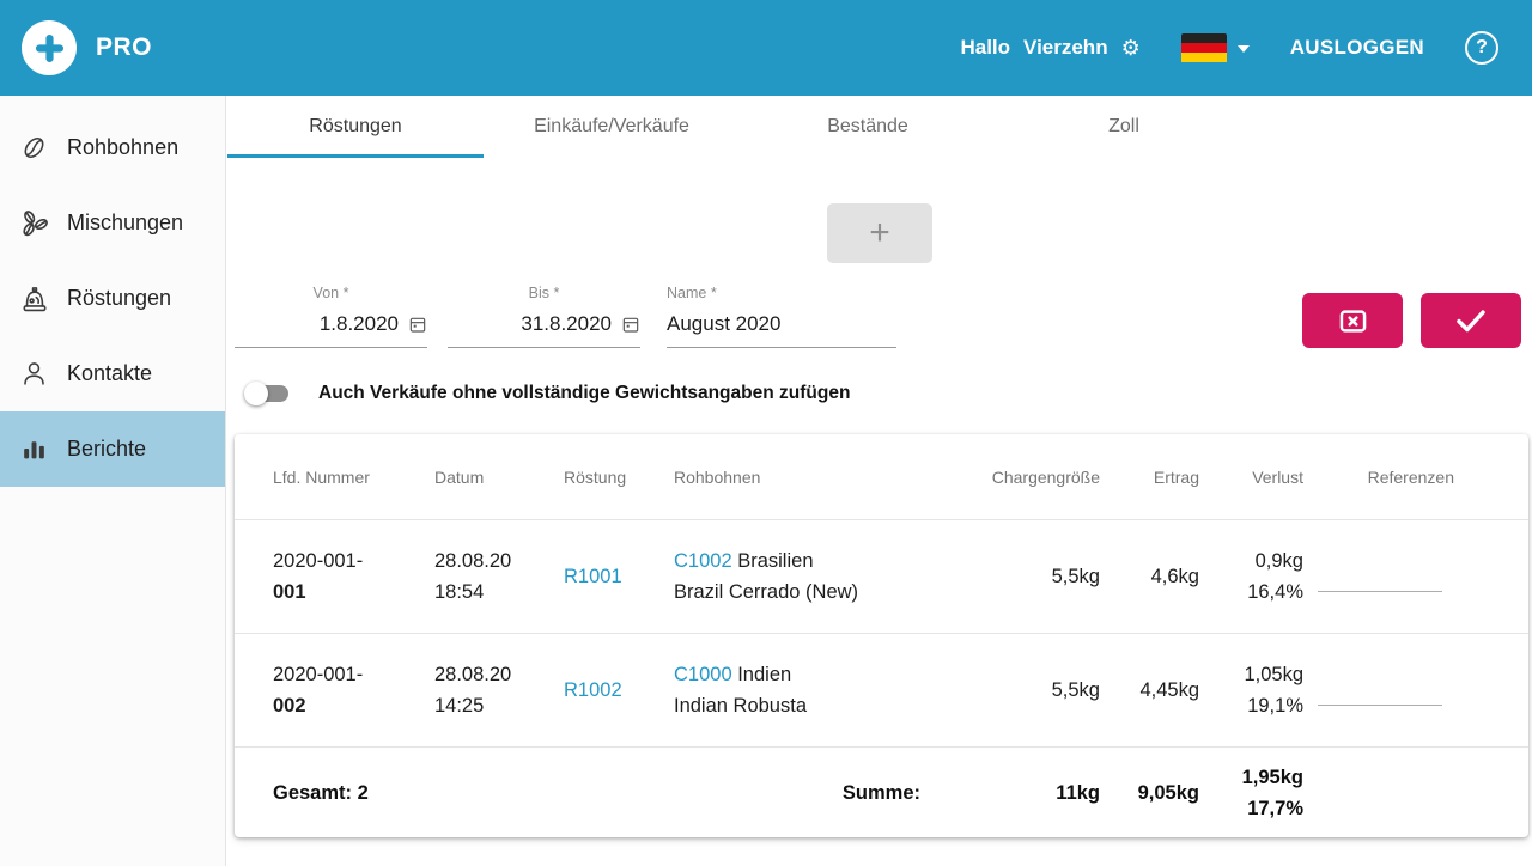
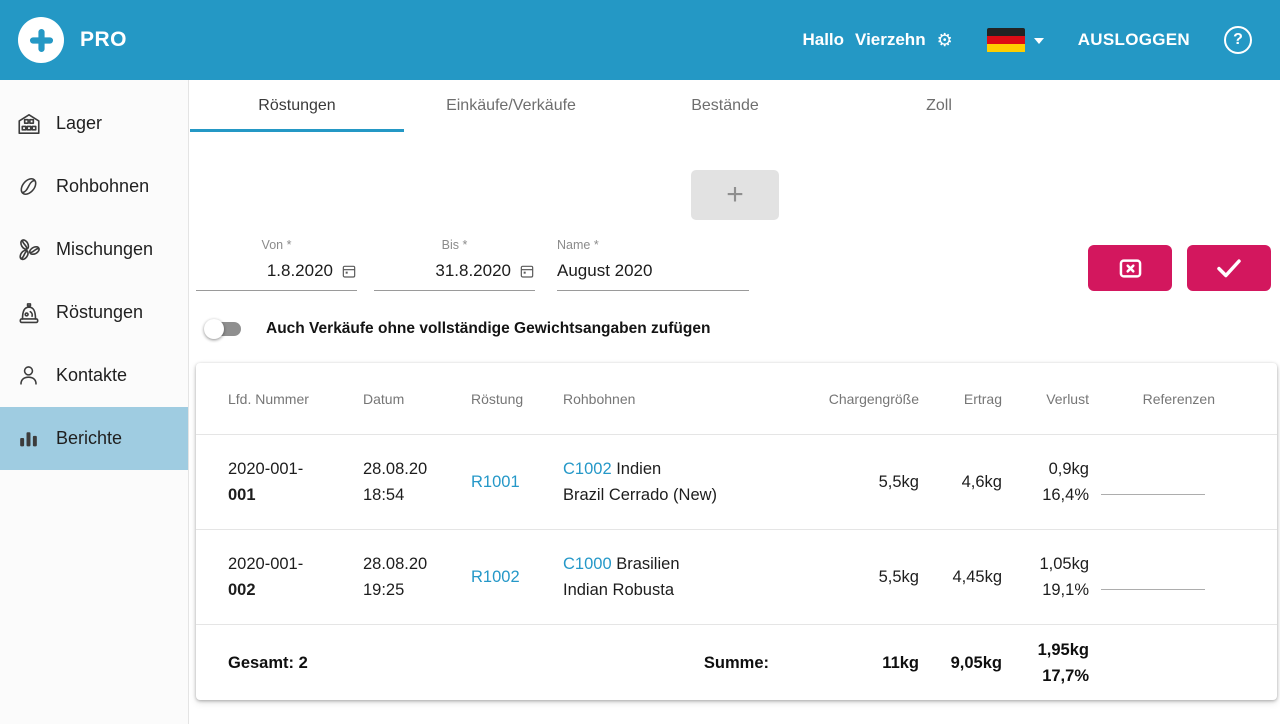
  PRO
  Hallo
  Vierzehn
  ⚙
  AUSLOGGEN
  ?
+ Lager
  Rohbohnen
  Mischungen
  Röstungen
  Kontakte
  Berichte
  Röstungen
  Einkäufe/Verkäufe
  Bestände
  Zoll
  +
  Von *
  1.8.2020
  Bis *
  31.8.2020
  Name *
  August 2020
  Auch Verkäufe ohne vollständige Gewichtsangaben zufügen
  Lfd. Nummer
  Datum
  Röstung
  Rohbohnen
  Chargengröße
  Ertrag
  Verlust
  Referenzen
  2020-001-
  001
  28.08.20
  18:54
  R1001
- C1002 Brasilien
+ C1002 Indien
  Brazil Cerrado (New)
  5,5kg
  4,6kg
  0,9kg
  16,4%
  2020-001-
  002
  28.08.20
- 14:25
+ 19:25
  R1002
- C1000 Indien
+ C1000 Brasilien
  Indian Robusta
  5,5kg
  4,45kg
  1,05kg
  19,1%
  Gesamt: 2
  Summe:
  11kg
  9,05kg
  1,95kg
  17,7%
